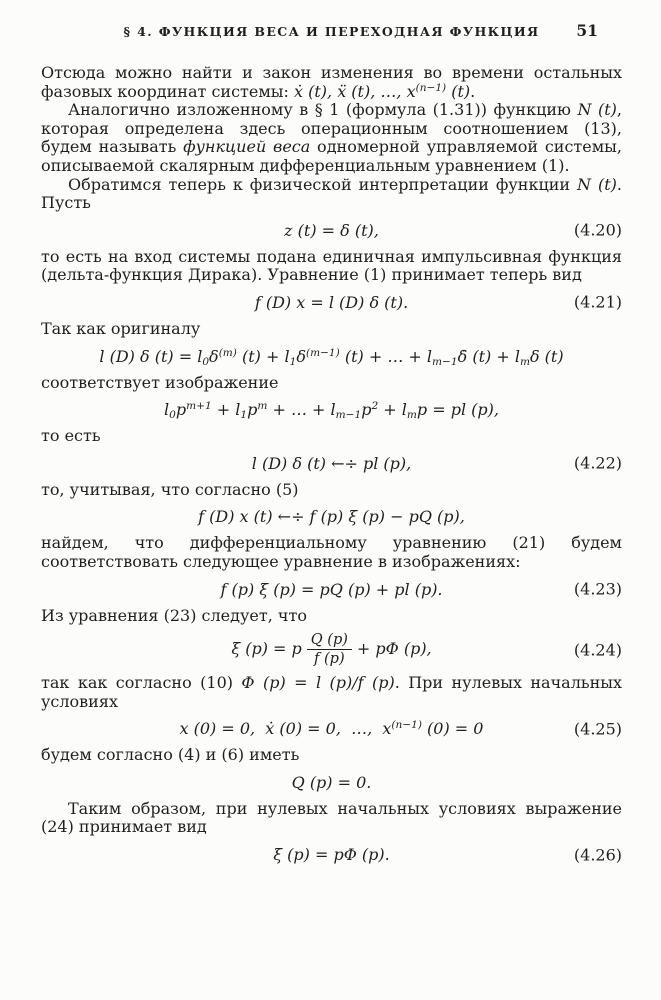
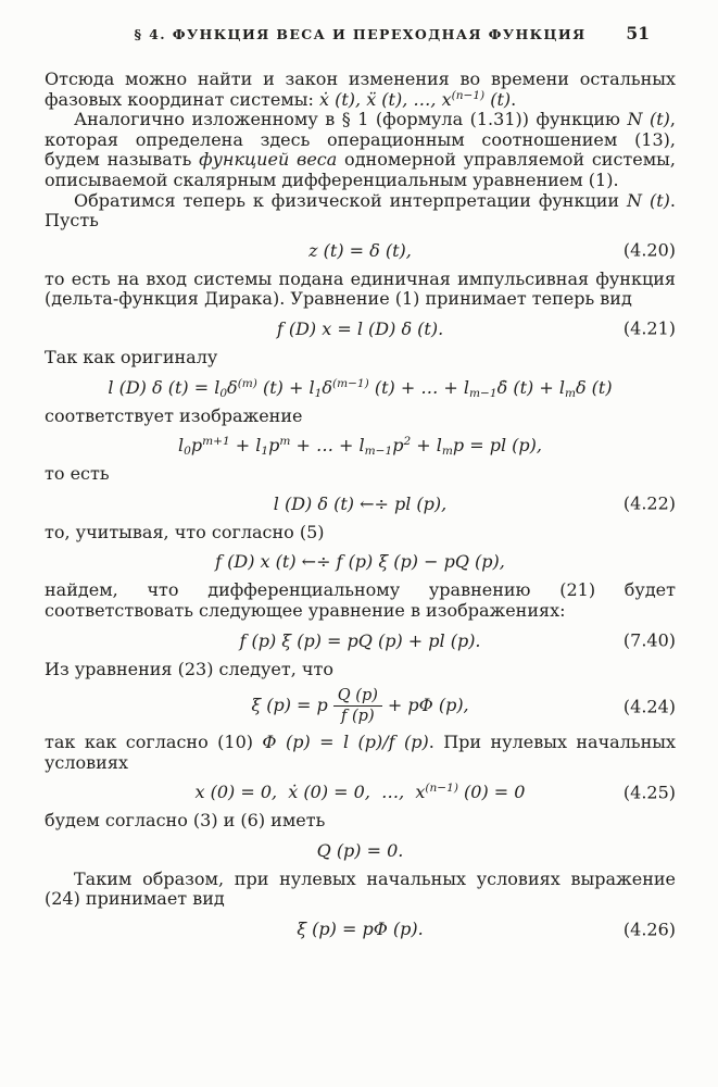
  § 4. ФУНКЦИЯ ВЕСА И ПЕРЕХОДНАЯ ФУНКЦИЯ
  51
  Отсюда можно найти и закон изменения во времени остальных фазовых координат системы: ẋ (t), ẍ (t), …, x(n−1) (t).
  Аналогично изложенному в § 1 (формула (1.31)) функцию N (t), которая определена здесь операционным соотношением (13), будем называть функцией веса одномерной управляемой системы, описываемой скалярным дифференциальным уравнением (1).
  Обратимся теперь к физической интерпретации функции N (t). Пусть
  z (t) = δ (t),
  (4.20)
  то есть на вход системы подана единичная импульсивная функция (дельта-функция Дирака). Уравнение (1) принимает теперь вид
  f (D) x = l (D) δ (t).
  (4.21)
  Так как оригиналу
  l (D) δ (t) = l0δ(m) (t) + l1δ(m−1) (t) + … + lm−1δ̇ (t) + lmδ (t)
  соответствует изображение
  l0pm+1 + l1pm + … + lm−1p2 + lmp = pl (p),
  то есть
  l (D) δ (t) ←÷ pl (p),
  (4.22)
  то, учитывая, что согласно (5)
  f (D) x (t) ←÷ f (p) ξ (p) − pQ (p),
- найдем, что дифференциальному уравнению (21) будем соответствовать следующее уравнение в изображениях:
+ найдем, что дифференциальному уравнению (21) будет соответствовать следующее уравнение в изображениях:
  f (p) ξ (p) = pQ (p) + pl (p).
- (4.23)
+ (7.40)
  Из уравнения (23) следует, что
  ξ (p) = p
  Q (p)
  f (p)
  + pΦ (p),
  (4.24)
  так как согласно (10) Φ (p) = l (p)/f (p). При нулевых начальных условиях
  x (0) = 0, ẋ (0) = 0, …, x(n−1) (0) = 0
  (4.25)
- будем согласно (4) и (6) иметь
+ будем согласно (3) и (6) иметь
  Q (p) = 0.
  Таким образом, при нулевых начальных условиях выражение (24) принимает вид
  ξ (p) = pΦ (p).
  (4.26)
